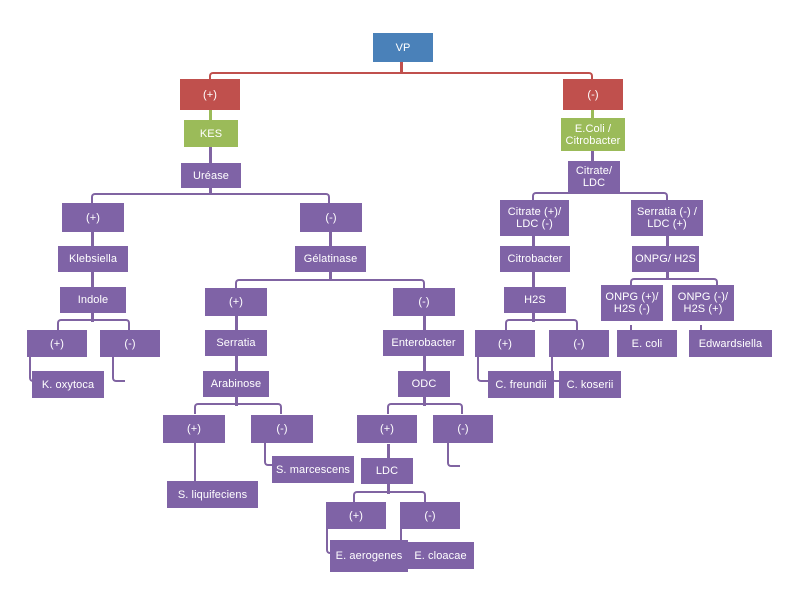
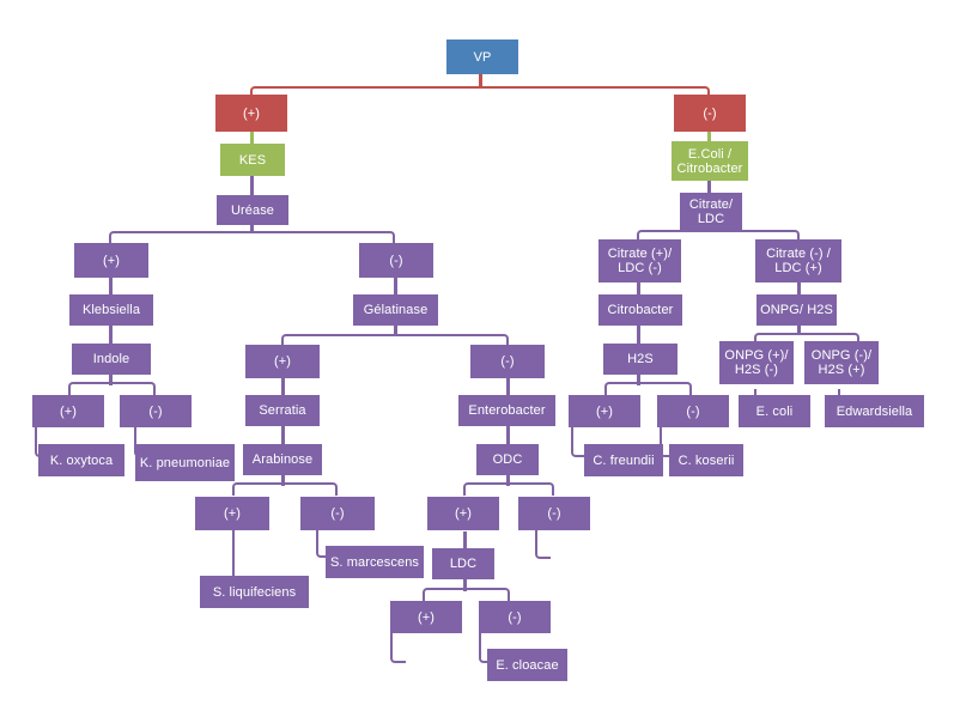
  VP
  (+)
  (-)
  KES
  E.Coli / Citrobacter
  Uréase
  Citrate/ LDC
  (+)
  (-)
  Citrate (+)/ LDC (-)
- Serratia (-) / LDC (+)
+ Citrate (-) / LDC (+)
  Klebsiella
  Gélatinase
  Citrobacter
  ONPG/ H2S
  Indole
  (+)
  (-)
  H2S
  ONPG (+)/ H2S (-)
  ONPG (-)/ H2S (+)
  (+)
  (-)
  Serratia
  Enterobacter
  (+)
  (-)
  E. coli
  Edwardsiella
  K. oxytoca
+ K. pneumoniae
  Arabinose
  ODC
  C. freundii
  C. koserii
  (+)
  (-)
  (+)
  (-)
  S. marcescens
  LDC
  S. liquifeciens
  (+)
  (-)
- E. aerogenes
  E. cloacae
